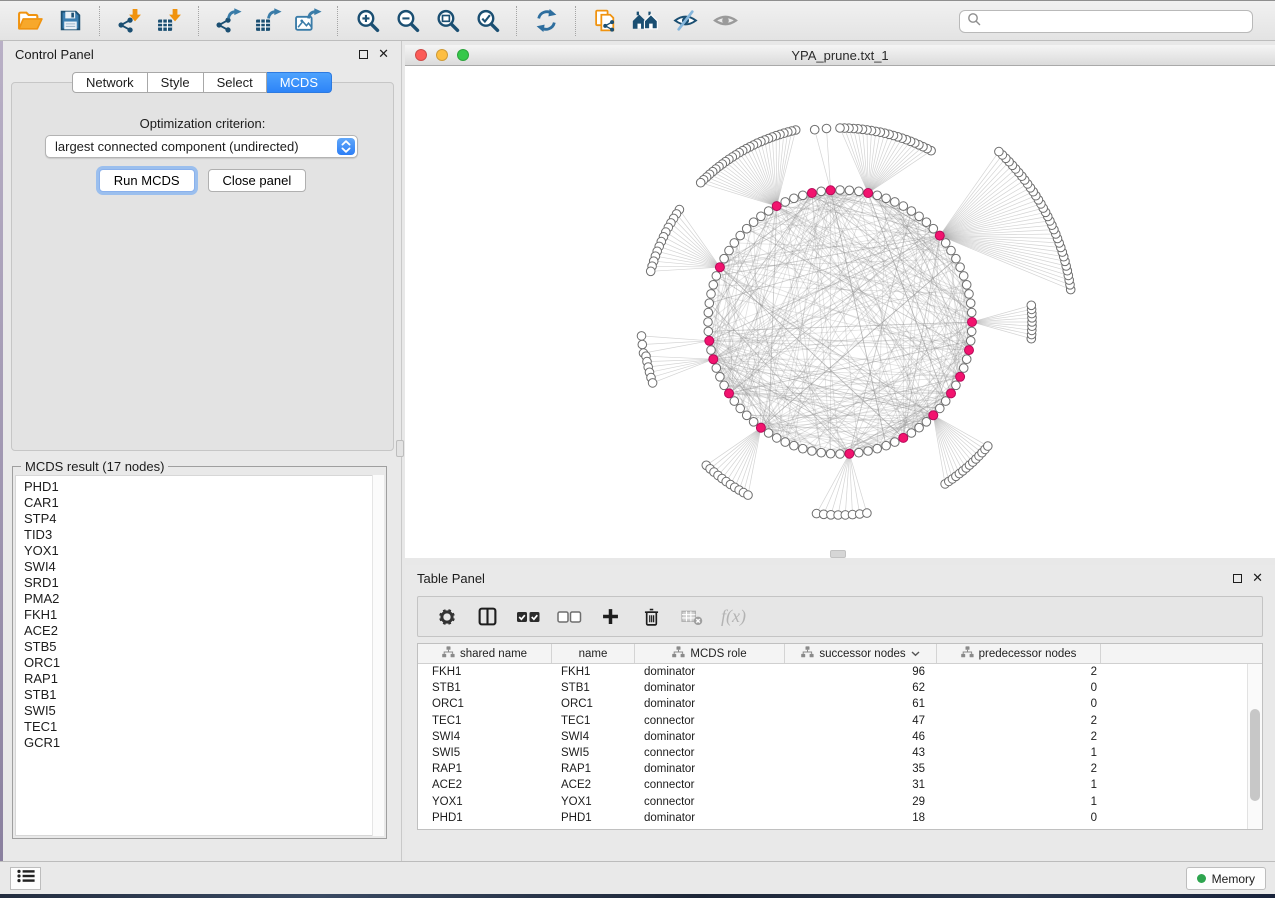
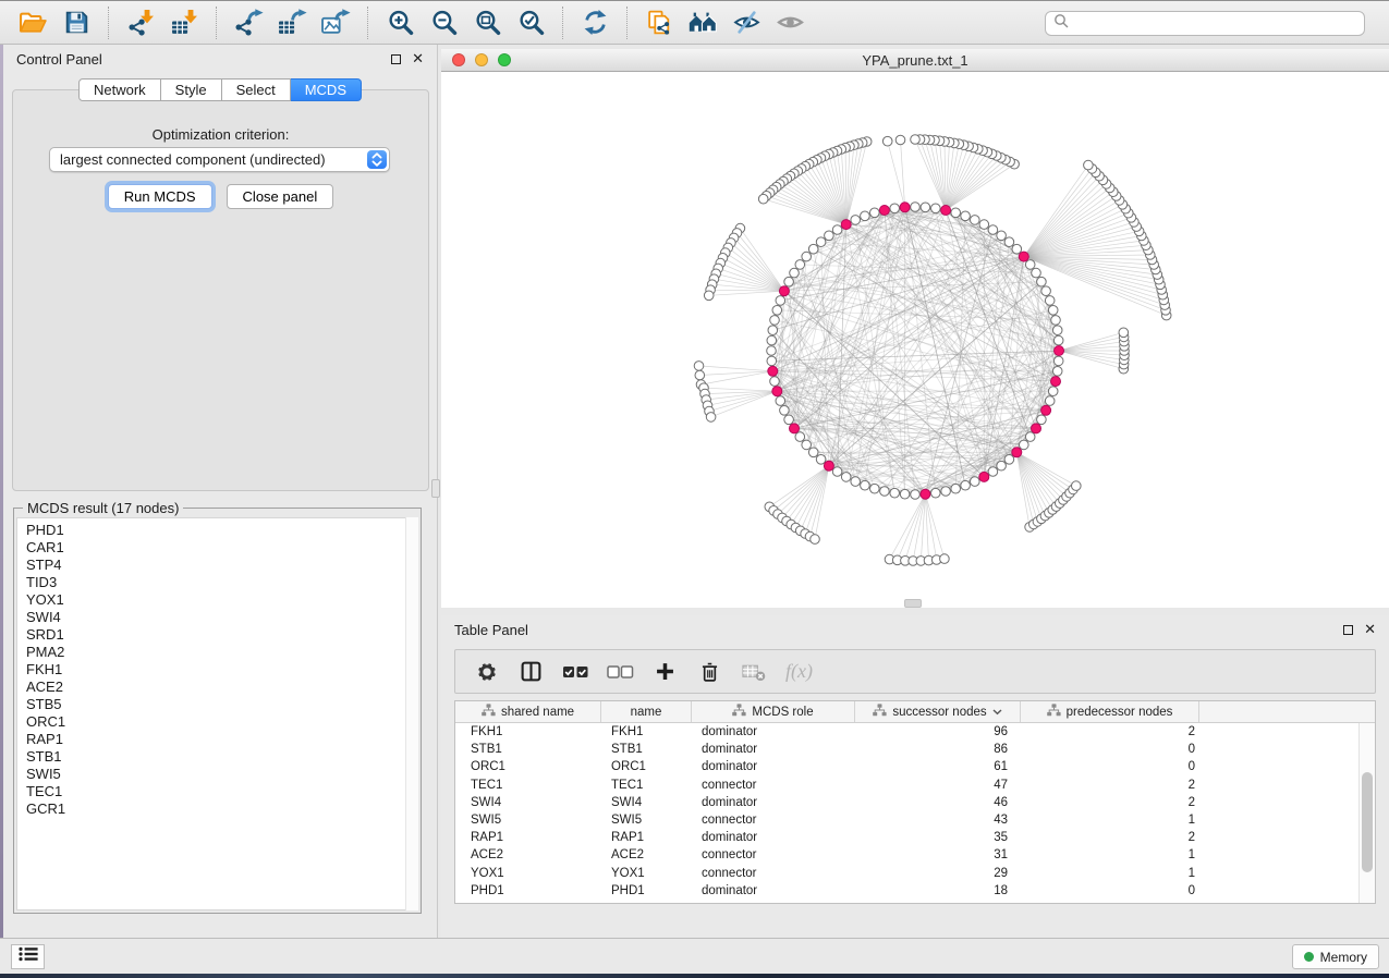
  Control Panel
  ✕
  Network
  Style
  Select
  MCDS
  Optimization criterion:
  largest connected component (undirected)
  Run MCDS
  Close panel
  MCDS result (17 nodes)
  PHD1
  CAR1
  STP4
  TID3
  YOX1
  SWI4
  SRD1
  PMA2
  FKH1
  ACE2
  STB5
  ORC1
  RAP1
  STB1
  SWI5
  TEC1
  GCR1
  YPA_prune.txt_1
  Table Panel
  ✕
  f(x)
  shared name
  name
  MCDS role
  successor nodes
  predecessor nodes
  FKH1
  FKH1
  dominator
  96
  2
  STB1
  STB1
  dominator
- 62
+ 86
  0
  ORC1
  ORC1
  dominator
  61
  0
  TEC1
  TEC1
  connector
  47
  2
  SWI4
  SWI4
  dominator
  46
  2
  SWI5
  SWI5
  connector
  43
  1
  RAP1
  RAP1
  dominator
  35
  2
  ACE2
  ACE2
  connector
  31
  1
  YOX1
  YOX1
  connector
  29
  1
  PHD1
  PHD1
  dominator
  18
  0
  Memory
